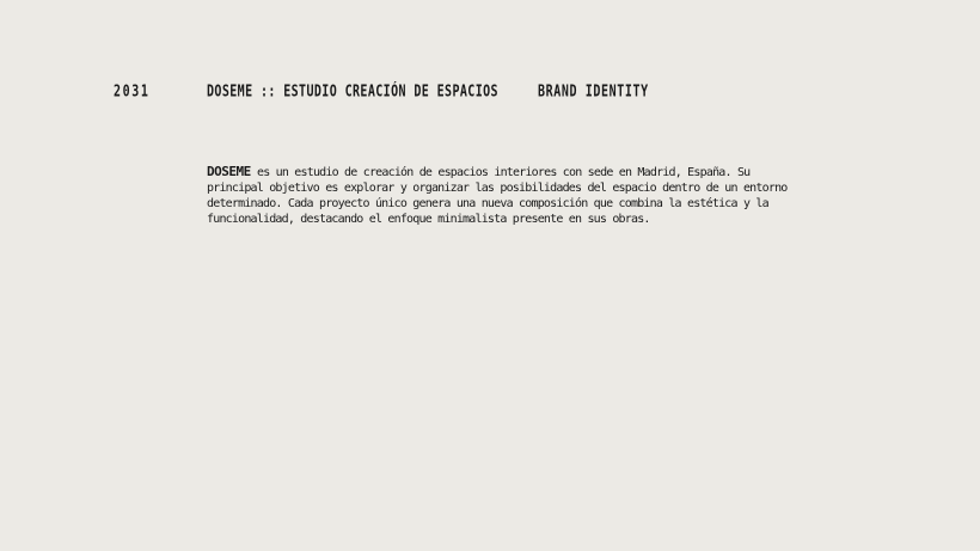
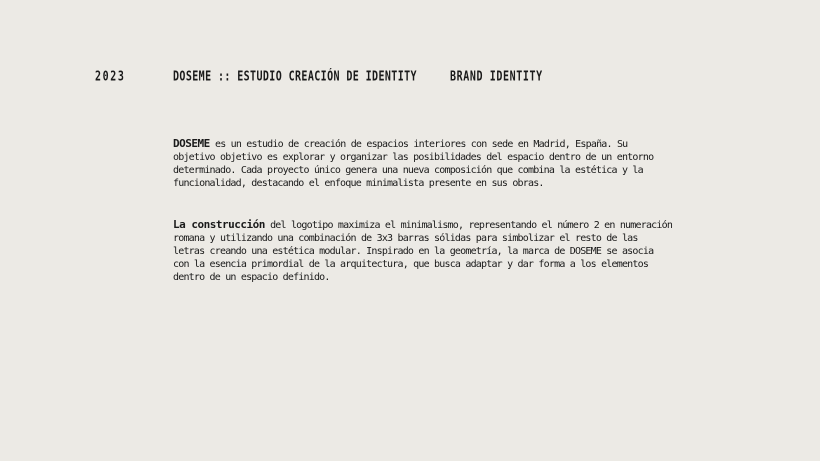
- 2031
+ 2023
- DOSEME :: ESTUDIO CREACIÓN DE ESPACIOS
+ DOSEME :: ESTUDIO CREACIÓN DE IDENTITY
  BRAND IDENTITY
- DOSEME es un estudio de creación de espacios interiores con sede en Madrid, España. Su principal objetivo es explorar y organizar las posibilidades del espacio dentro de un entorno determinado. Cada proyecto único genera una nueva composición que combina la estética y la funcionalidad, destacando el enfoque minimalista presente en sus obras.
+ DOSEME es un estudio de creación de espacios interiores con sede en Madrid, España. Su objetivo objetivo es explorar y organizar las posibilidades del espacio dentro de un entorno determinado. Cada proyecto único genera una nueva composición que combina la estética y la funcionalidad, destacando el enfoque minimalista presente en sus obras.
+ La construcción del logotipo maximiza el minimalismo, representando el número 2 en numeración romana y utilizando una combinación de 3x3 barras sólidas para simbolizar el resto de las letras creando una estética modular. Inspirado en la geometría, la marca de DOSEME se asocia con la esencia primordial de la arquitectura, que busca adaptar y dar forma a los elementos dentro de un espacio definido.
